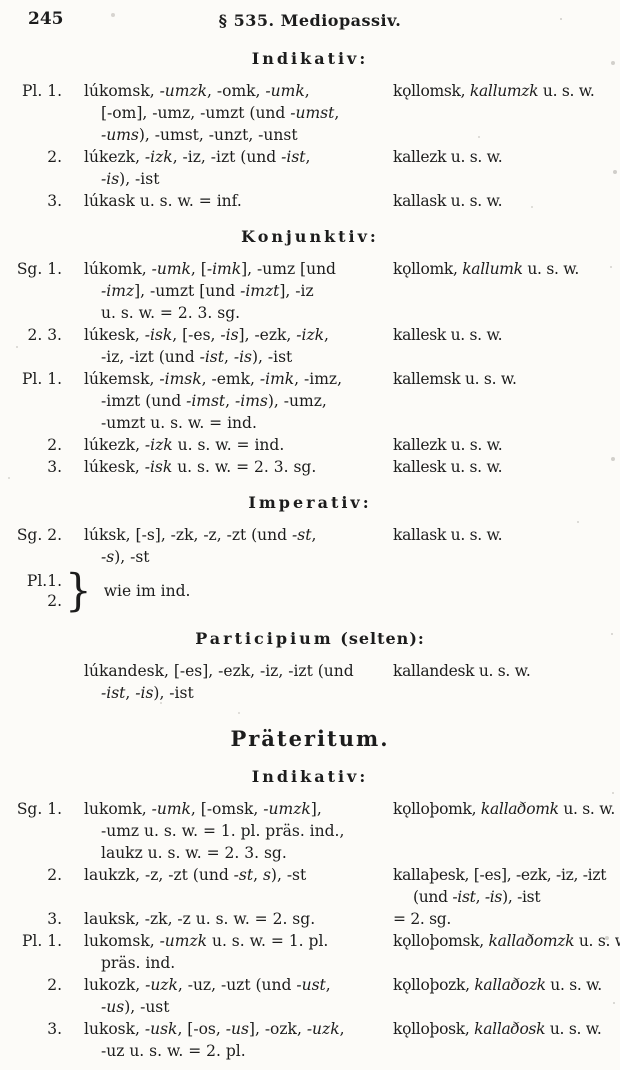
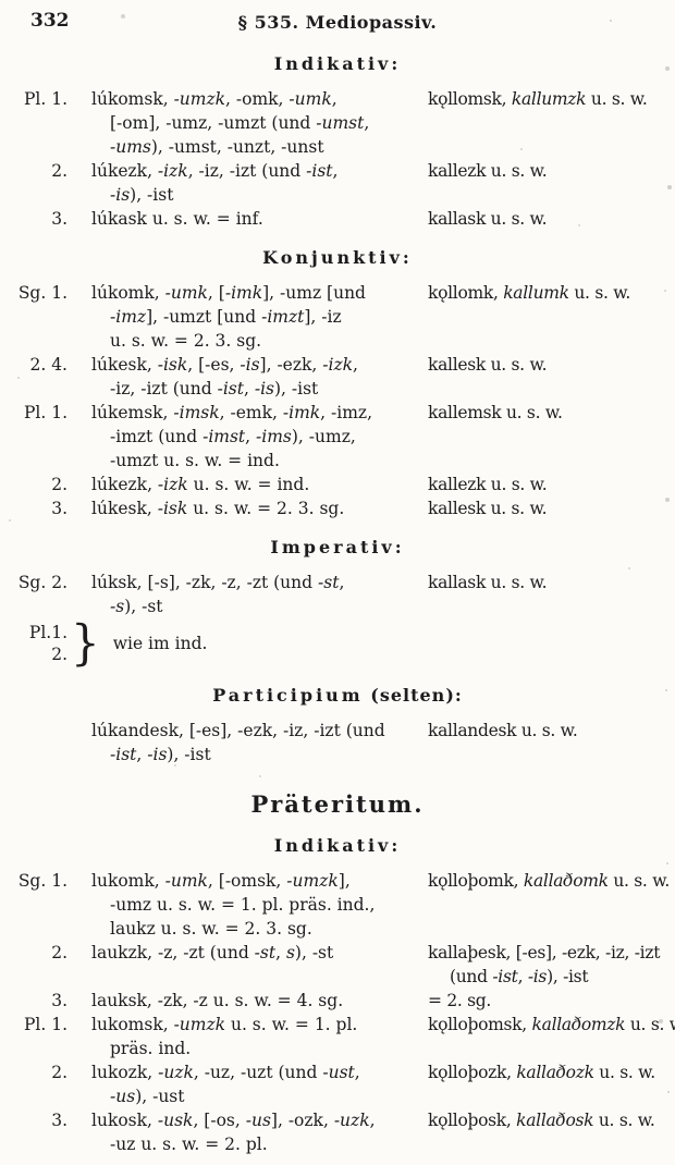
- 245
+ 332
  § 535. Mediopassiv.
  Indikativ:
  Pl. 1.
  lúkomsk, -umzk, -omk, -umk,
  [-om], -umz, -umzt (und -umst,
  -ums), -umst, -unzt, -unst
  kǫllomsk, kallumzk u. s. w.
  2.
  lúkezk, -izk, -iz, -izt (und -ist,
  -is), -ist
  kallezk u. s. w.
  3.
  lúkask u. s. w. = inf.
  kallask u. s. w.
  Konjunktiv:
  Sg. 1.
  lúkomk, -umk, [-imk], -umz [und
  -imz], -umzt [und -imzt], -iz
  u. s. w. = 2. 3. sg.
  kǫllomk, kallumk u. s. w.
- 2. 3.
+ 2. 4.
  lúkesk, -isk, [-es, -is], -ezk, -izk,
  -iz, -izt (und -ist, -is), -ist
  kallesk u. s. w.
  Pl. 1.
  lúkemsk, -imsk, -emk, -imk, -imz,
  -imzt (und -imst, -ims), -umz,
  -umzt u. s. w. = ind.
  kallemsk u. s. w.
  2.
  lúkezk, -izk u. s. w. = ind.
  kallezk u. s. w.
  3.
  lúkesk, -isk u. s. w. = 2. 3. sg.
  kallesk u. s. w.
  Imperativ:
  Sg. 2.
  lúksk, [-s], -zk, -z, -zt (und -st,
  -s), -st
  kallask u. s. w.
  Pl.1.
  2.
  }
  wie im ind.
  Participium (selten):
  lúkandesk, [-es], -ezk, -iz, -izt (und
  -ist, -is), -ist
  kallandesk u. s. w.
  Präteritum.
  Indikativ:
  Sg. 1.
  lukomk, -umk, [-omsk, -umzk],
  -umz u. s. w. = 1. pl. präs. ind.,
  laukz u. s. w. = 2. 3. sg.
  kǫlloþomk, kallaðomk u. s. w.
  2.
  laukzk, -z, -zt (und -st, s), -st
  kallaþesk, [-es], -ezk, -iz, -izt
  (und -ist, -is), -ist
  3.
- lauksk, -zk, -z u. s. w. = 2. sg.
+ lauksk, -zk, -z u. s. w. = 4. sg.
  = 2. sg.
  Pl. 1.
  lukomsk, -umzk u. s. w. = 1. pl.
  präs. ind.
  kǫlloþomsk, kallaðomzk u. s.
  2.
  lukozk, -uzk, -uz, -uzt (und -ust,
  -us), -ust
  kǫlloþozk, kallaðozk u. s. w.
  3.
  lukosk, -usk, [-os, -us], -ozk, -uzk,
  -uz u. s. w. = 2. pl.
  kǫlloþosk, kallaðosk u. s. w.
